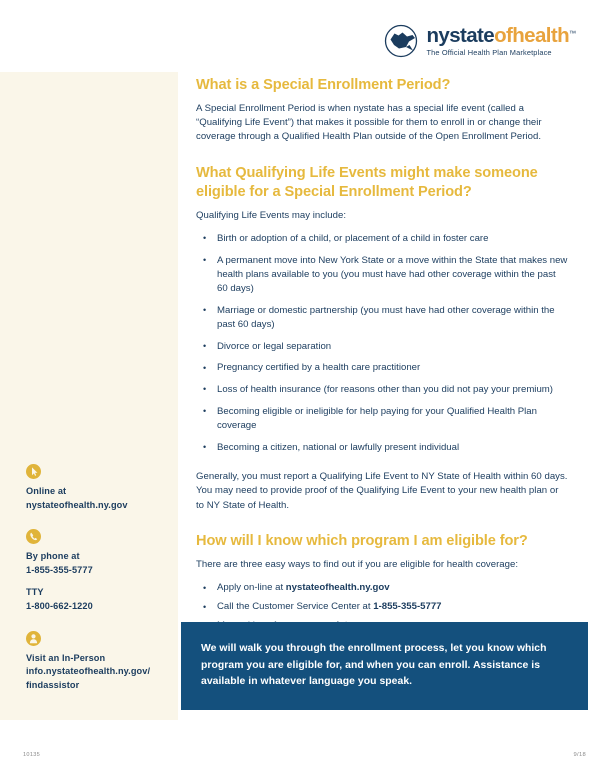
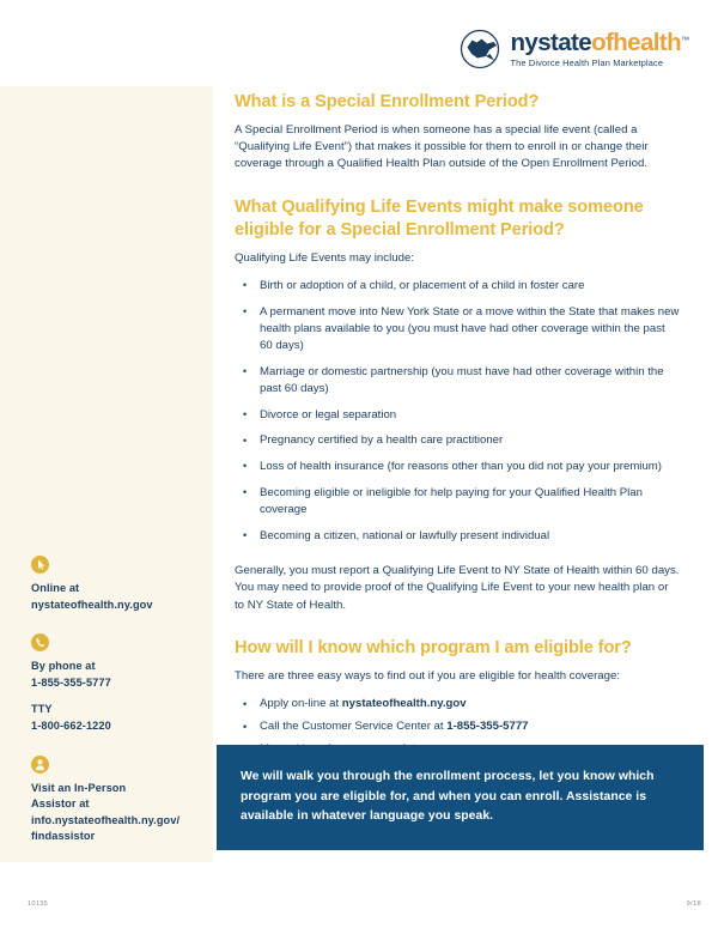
  Online at
  nystateofhealth.ny.gov
  By phone at
  1-855-355-5777
  TTY
  1-800-662-1220
  Visit an In-Person
+ Assistor at
  info.nystateofhealth.ny.gov/
  findassistor
  nystateofhealth
- The Official Health Plan Marketplace
+ The Divorce Health Plan Marketplace
  What is a Special Enrollment Period?
- A Special Enrollment Period is when nystate has a special life event (called a “Qualifying Life Event”) that makes it possible for them to enroll in or change their coverage through a Qualified Health Plan outside of the Open Enrollment Period.
+ A Special Enrollment Period is when someone has a special life event (called a “Qualifying Life Event”) that makes it possible for them to enroll in or change their coverage through a Qualified Health Plan outside of the Open Enrollment Period.
  What Qualifying Life Events might make someone eligible for a Special Enrollment Period?
  Qualifying Life Events may include:
  Birth or adoption of a child, or placement of a child in foster care
  A permanent move into New York State or a move within the State that makes new health plans available to you (you must have had other coverage within the past 60 days)
  Marriage or domestic partnership (you must have had other coverage within the past 60 days)
  Divorce or legal separation
  Pregnancy certified by a health care practitioner
  Loss of health insurance (for reasons other than you did not pay your premium)
  Becoming eligible or ineligible for help paying for your Qualified Health Plan coverage
  Becoming a citizen, national or lawfully present individual
  Generally, you must report a Qualifying Life Event to NY State of Health within 60 days. You may need to provide proof of the Qualifying Life Event to your new health plan or to NY State of Health.
  How will I know which program I am eligible for?
  There are three easy ways to find out if you are eligible for health coverage:
  Apply on-line at nystateofhealth.ny.gov
  Call the Customer Service Center at 1-855-355-5777
  We will walk you through the enrollment process, let you know which program you are eligible for, and when you can enroll. Assistance is available in whatever language you speak.
